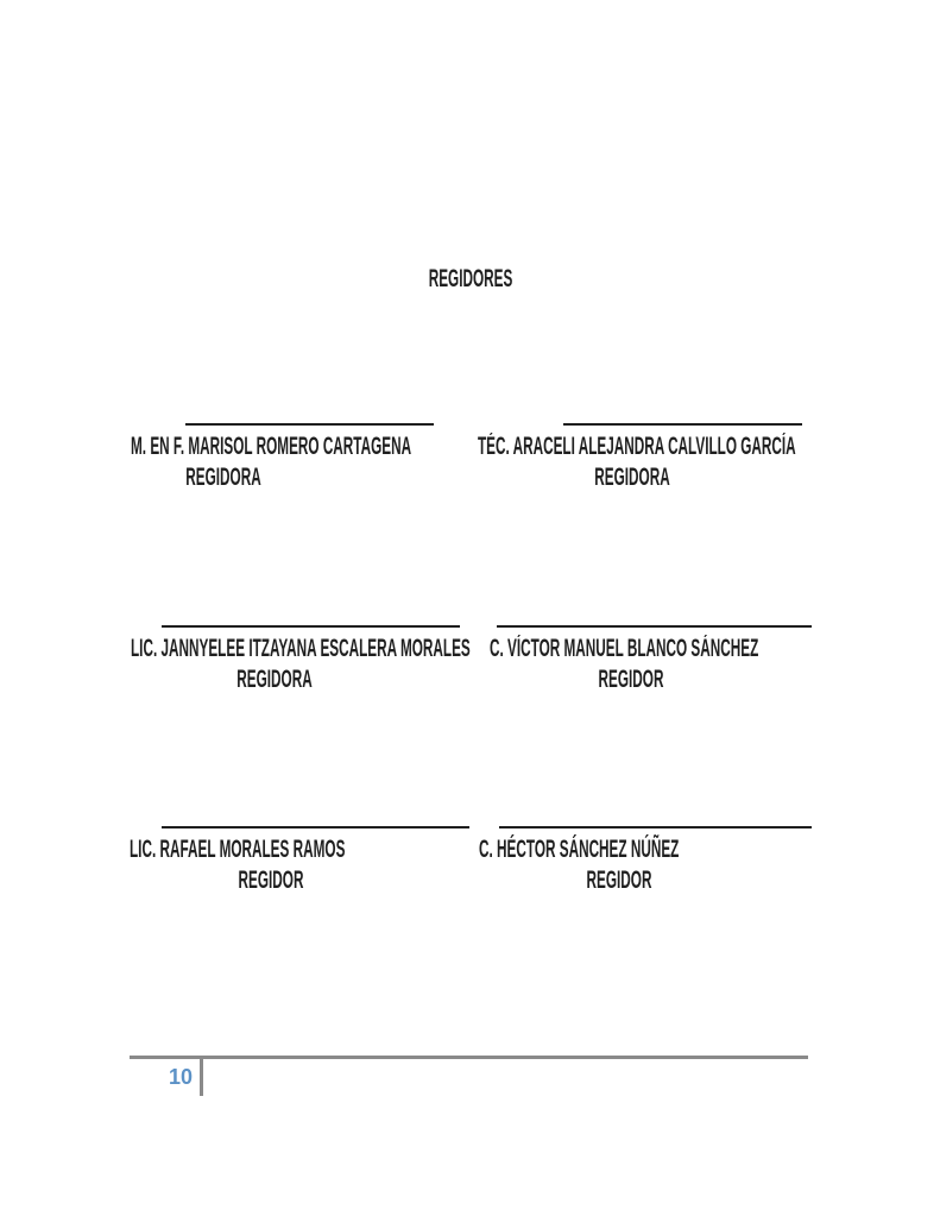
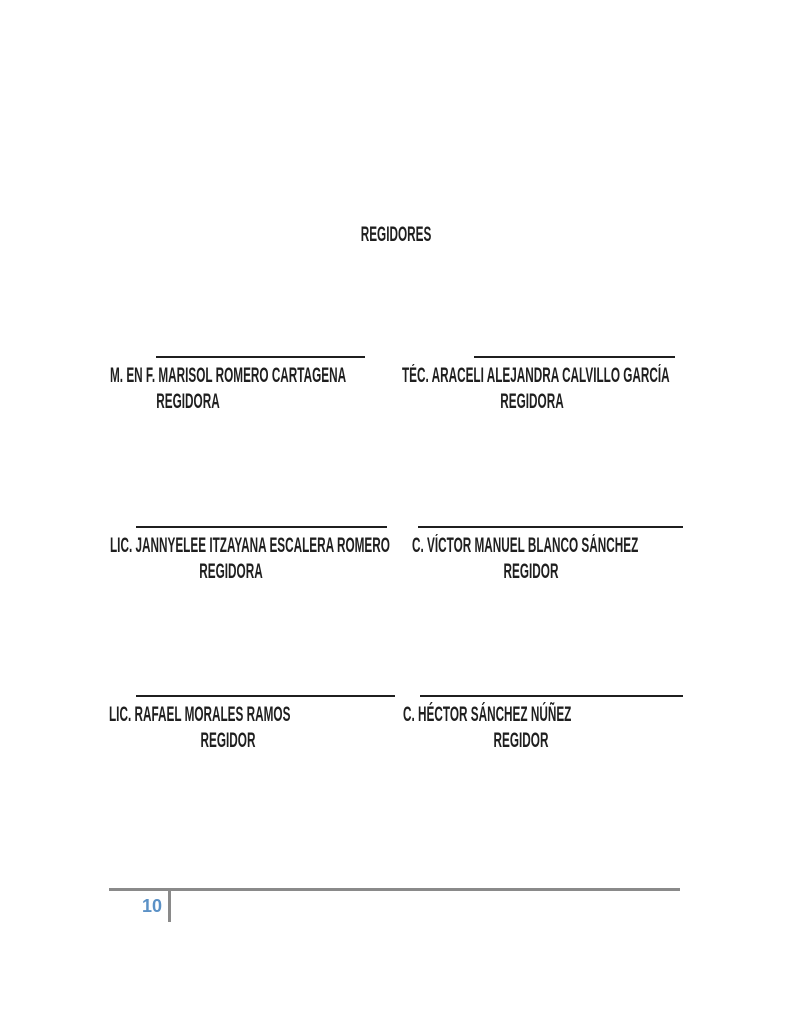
  REGIDORES
  M. EN F. MARISOL ROMERO CARTAGENA
  REGIDORA
  TÉC. ARACELI ALEJANDRA CALVILLO GARCÍA
  REGIDORA
- LIC. JANNYELEE ITZAYANA ESCALERA MORALES
+ LIC. JANNYELEE ITZAYANA ESCALERA ROMERO
  REGIDORA
  C. VÍCTOR MANUEL BLANCO SÁNCHEZ
  REGIDOR
  LIC. RAFAEL MORALES RAMOS
  REGIDOR
  C. HÉCTOR SÁNCHEZ NÚÑEZ
  REGIDOR
  10
